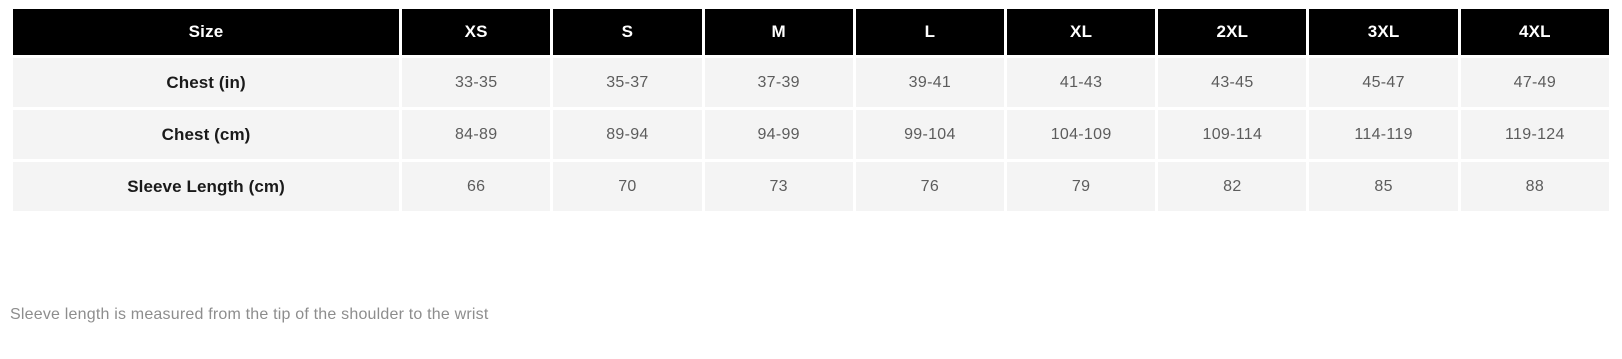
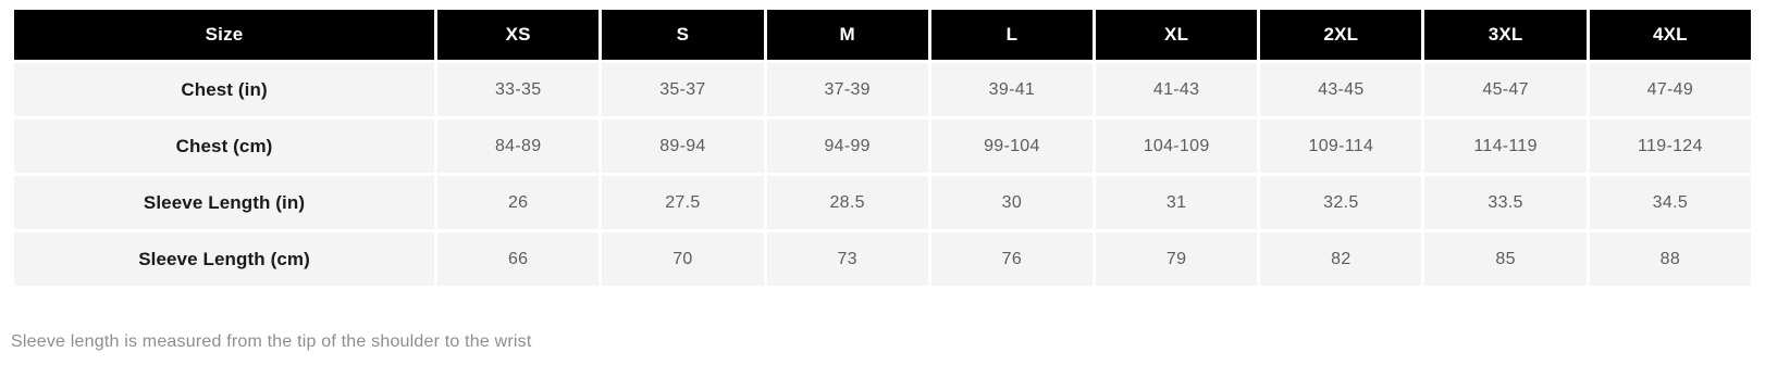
  Size	XS	S	M	L	XL	2XL	3XL	4XL
  Chest (in)	33-35	35-37	37-39	39-41	41-43	43-45	45-47	47-49
  Chest (cm)	84-89	89-94	94-99	99-104	104-109	109-114	114-119	119-124
+ Sleeve Length (in)	26	27.5	28.5	30	31	32.5	33.5	34.5
  Sleeve Length (cm)	66	70	73	76	79	82	85	88
  Sleeve length is measured from the tip of the shoulder to the wrist
